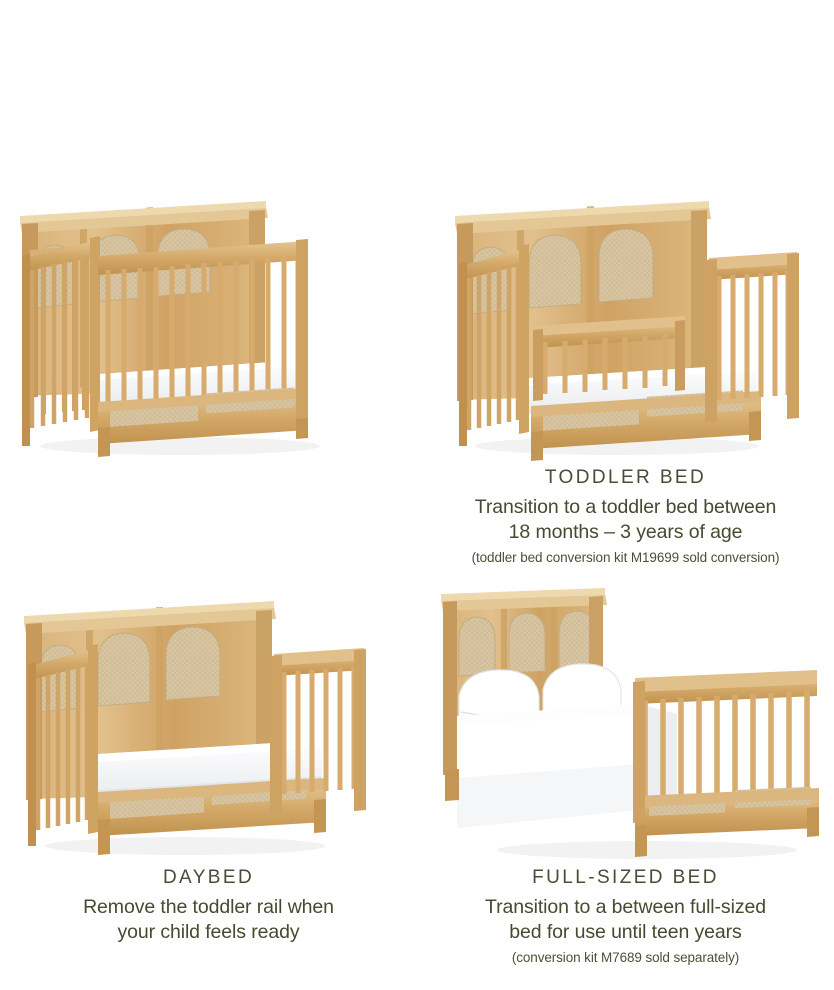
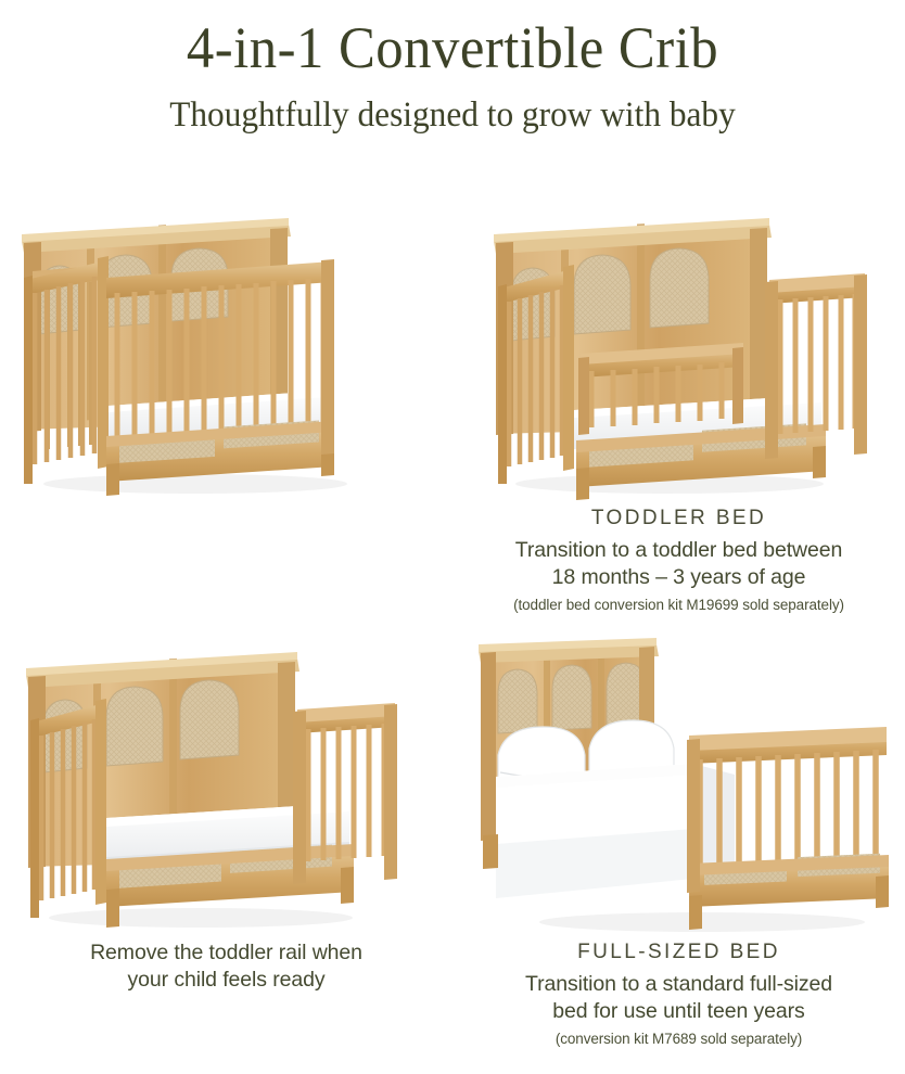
+ 4-in-1 Convertible Crib
+ Thoughtfully designed to grow with baby
  TODDLER BED
  Transition to a toddler bed between
  18 months – 3 years of age
- (toddler bed conversion kit M19699 sold conversion)
+ (toddler bed conversion kit M19699 sold separately)
- DAYBED
  Remove the toddler rail when
  your child feels ready
  FULL-SIZED BED
- Transition to a between full-sized
+ Transition to a standard full-sized
  bed for use until teen years
  (conversion kit M7689 sold separately)
